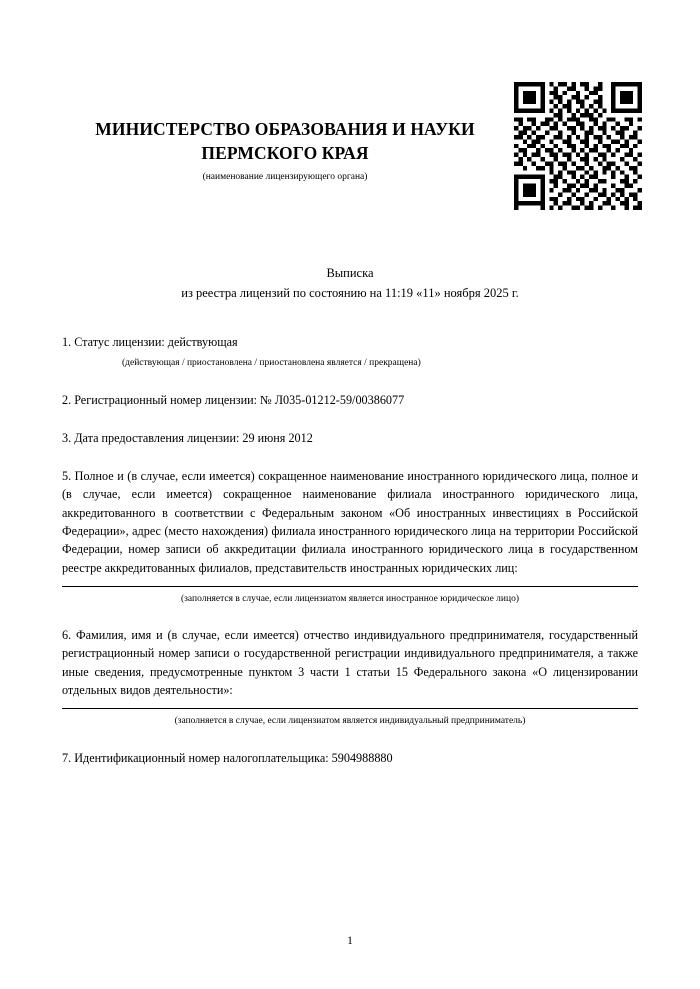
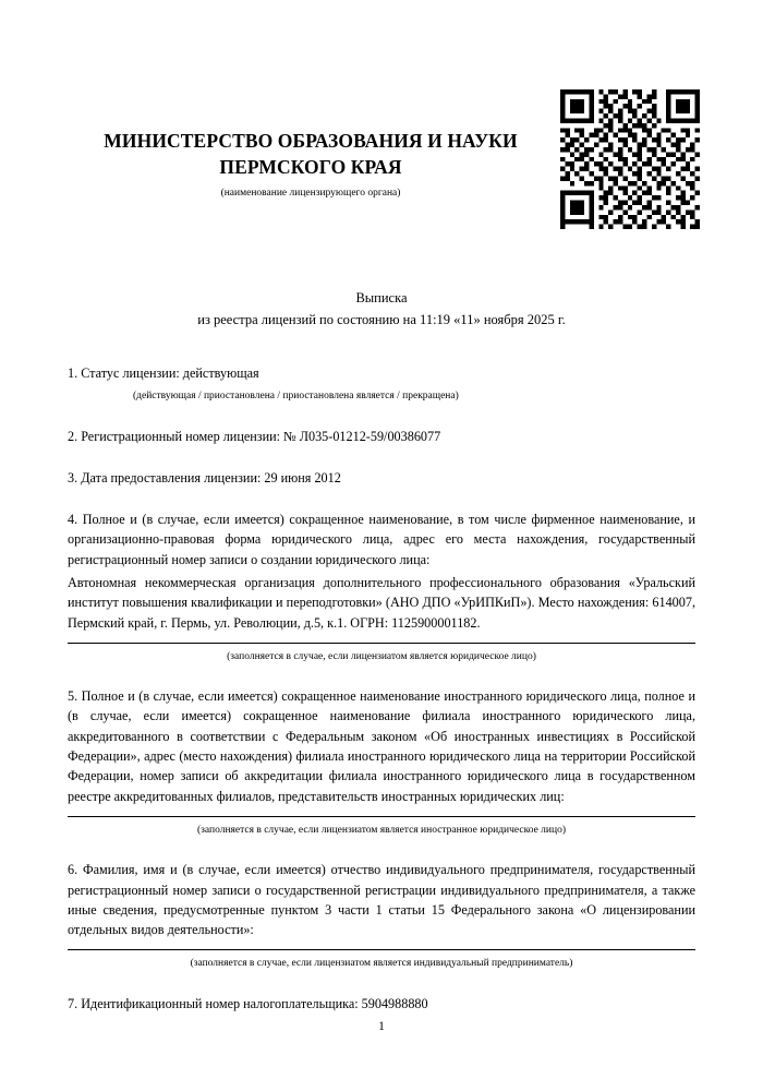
  МИНИСТЕРСТВО ОБРАЗОВАНИЯ И НАУКИ
  ПЕРМСКОГО КРАЯ
  (наименование лицензирующего органа)
  Выписка
  из реестра лицензий по состоянию на 11:19 «11» ноября 2025 г.
  1. Статус лицензии: действующая
  (действующая / приостановлена / приостановлена является / прекращена)
  2. Регистрационный номер лицензии: № Л035-01212-59/00386077
  3. Дата предоставления лицензии: 29 июня 2012
+ 4. Полное и (в случае, если имеется) сокращенное наименование, в том числе фирменное наименование, и организационно-правовая форма юридического лица, адрес его места нахождения, государственный регистрационный номер записи о создании юридического лица:
+ Автономная некоммерческая организация дополнительного профессионального образования «Уральский институт повышения квалификации и переподготовки» (АНО ДПО «УрИПКиП»). Место нахождения: 614007, Пермский край, г. Пермь, ул. Революции, д.5, к.1. ОГРН: 1125900001182.
+ (заполняется в случае, если лицензиатом является юридическое лицо)
  5. Полное и (в случае, если имеется) сокращенное наименование иностранного юридического лица, полное и (в случае, если имеется) сокращенное наименование филиала иностранного юридического лица, аккредитованного в соответствии с Федеральным законом «Об иностранных инвестициях в Российской Федерации», адрес (место нахождения) филиала иностранного юридического лица на территории Российской Федерации, номер записи об аккредитации филиала иностранного юридического лица в государственном реестре аккредитованных филиалов, представительств иностранных юридических лиц:
  (заполняется в случае, если лицензиатом является иностранное юридическое лицо)
  6. Фамилия, имя и (в случае, если имеется) отчество индивидуального предпринимателя, государственный регистрационный номер записи о государственной регистрации индивидуального предпринимателя, а также иные сведения, предусмотренные пунктом 3 части 1 статьи 15 Федерального закона «О лицензировании отдельных видов деятельности»:
  (заполняется в случае, если лицензиатом является индивидуальный предприниматель)
  7. Идентификационный номер налогоплательщика: 5904988880
  1
